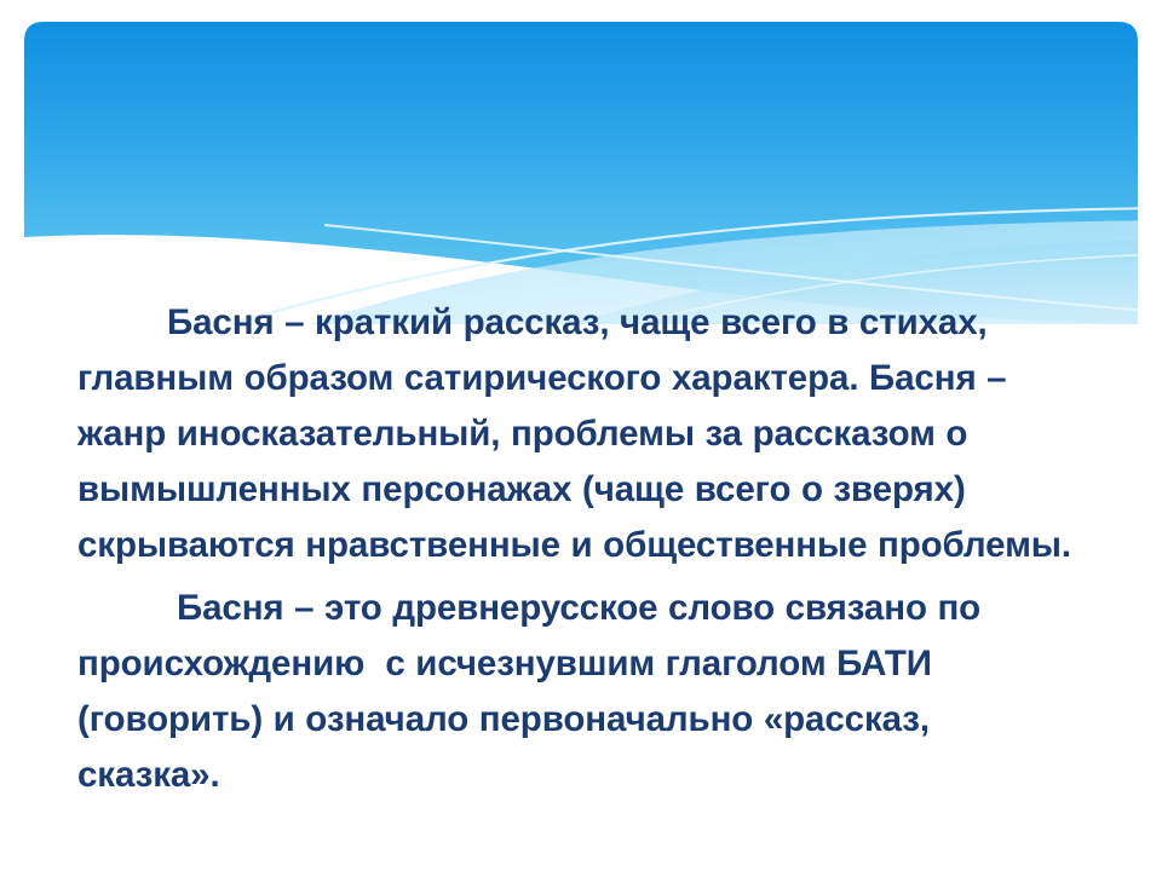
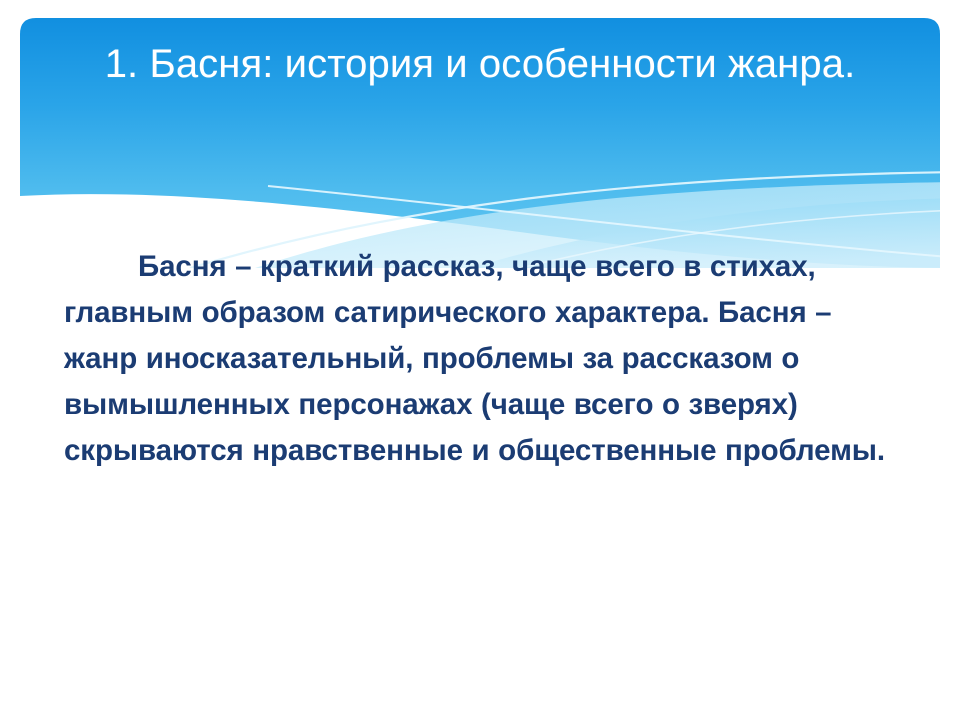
+ 1. Басня: история и особенности жанра.
  Басня – краткий рассказ, чаще всего в стихах, главным образом сатирического характера. Басня – жанр иносказательный, проблемы за рассказом о вымышленных персонажах (чаще всего о зверях) скрываются нравственные и общественные проблемы.
- Басня – это древнерусское слово связано по происхождению с исчезнувшим глаголом БАТИ (говорить) и означало первоначально «рассказ, сказка».
